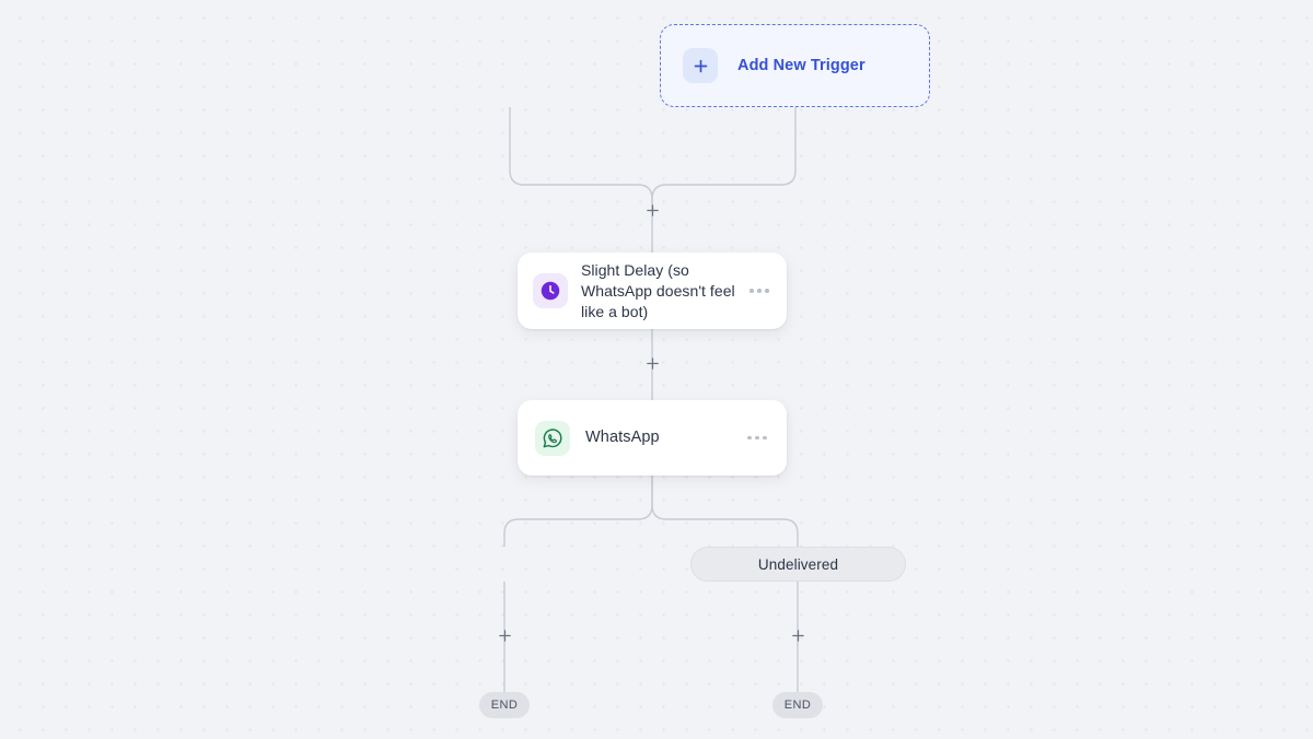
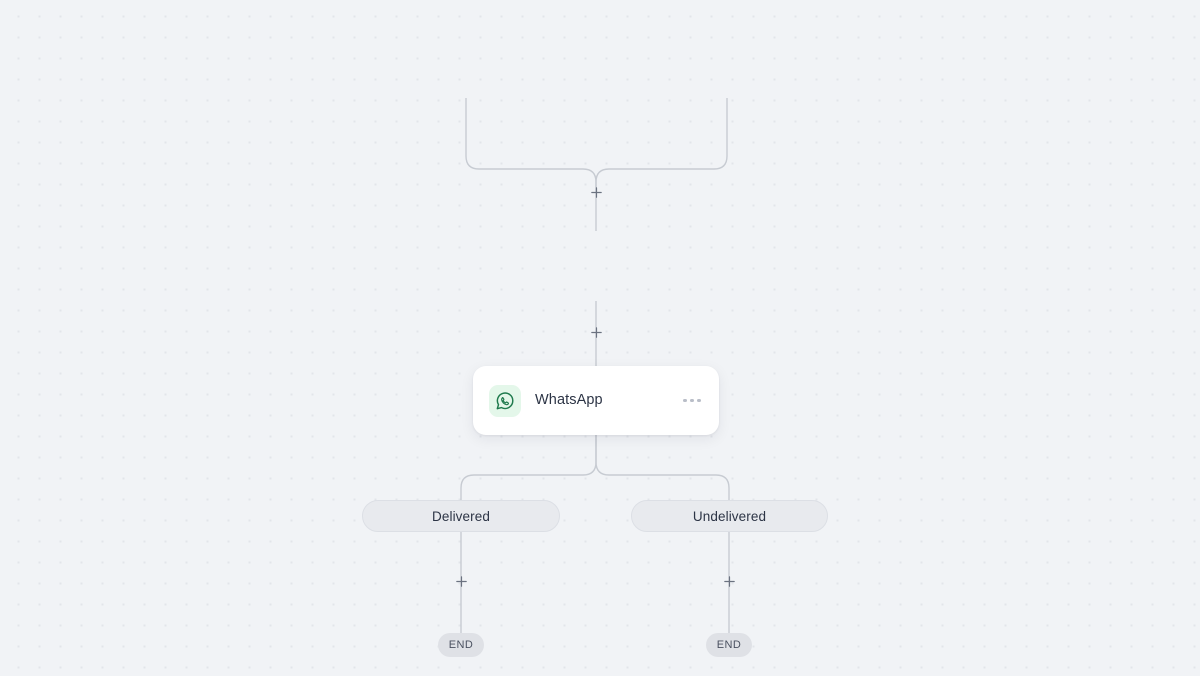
- Add New Trigger
- Slight Delay (so WhatsApp doesn't feel like a bot)
  WhatsApp
+ Delivered
  Undelivered
  END
  END
